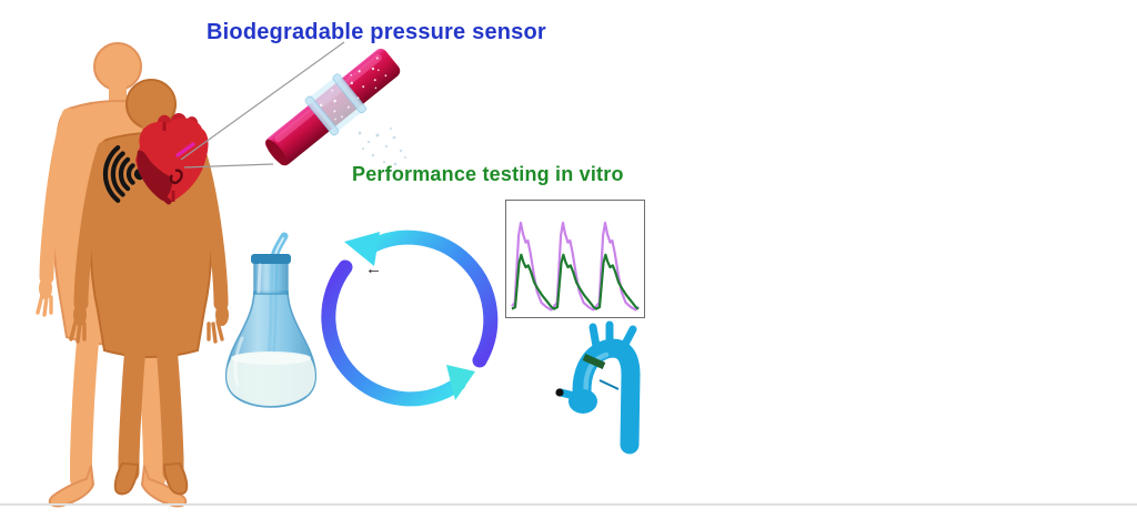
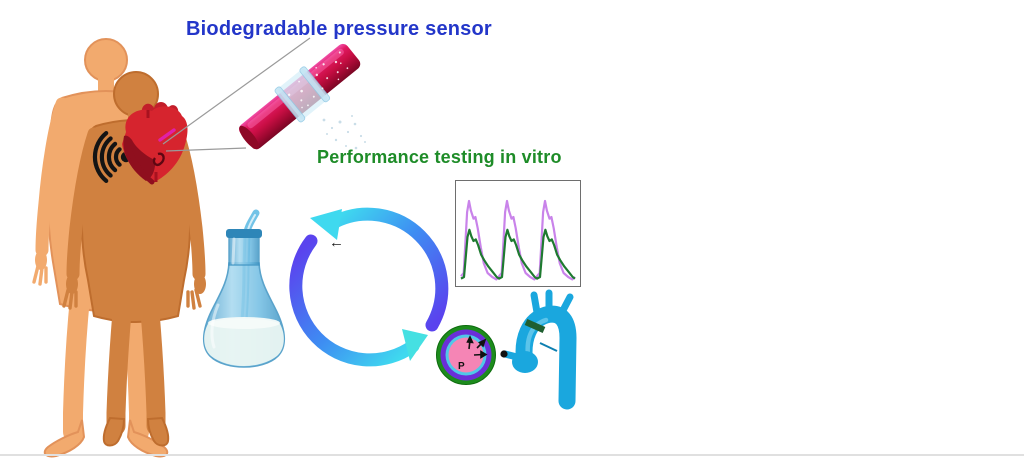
  Biodegradable pressure sensor
  Performance testing in vitro
  ←
+ P
